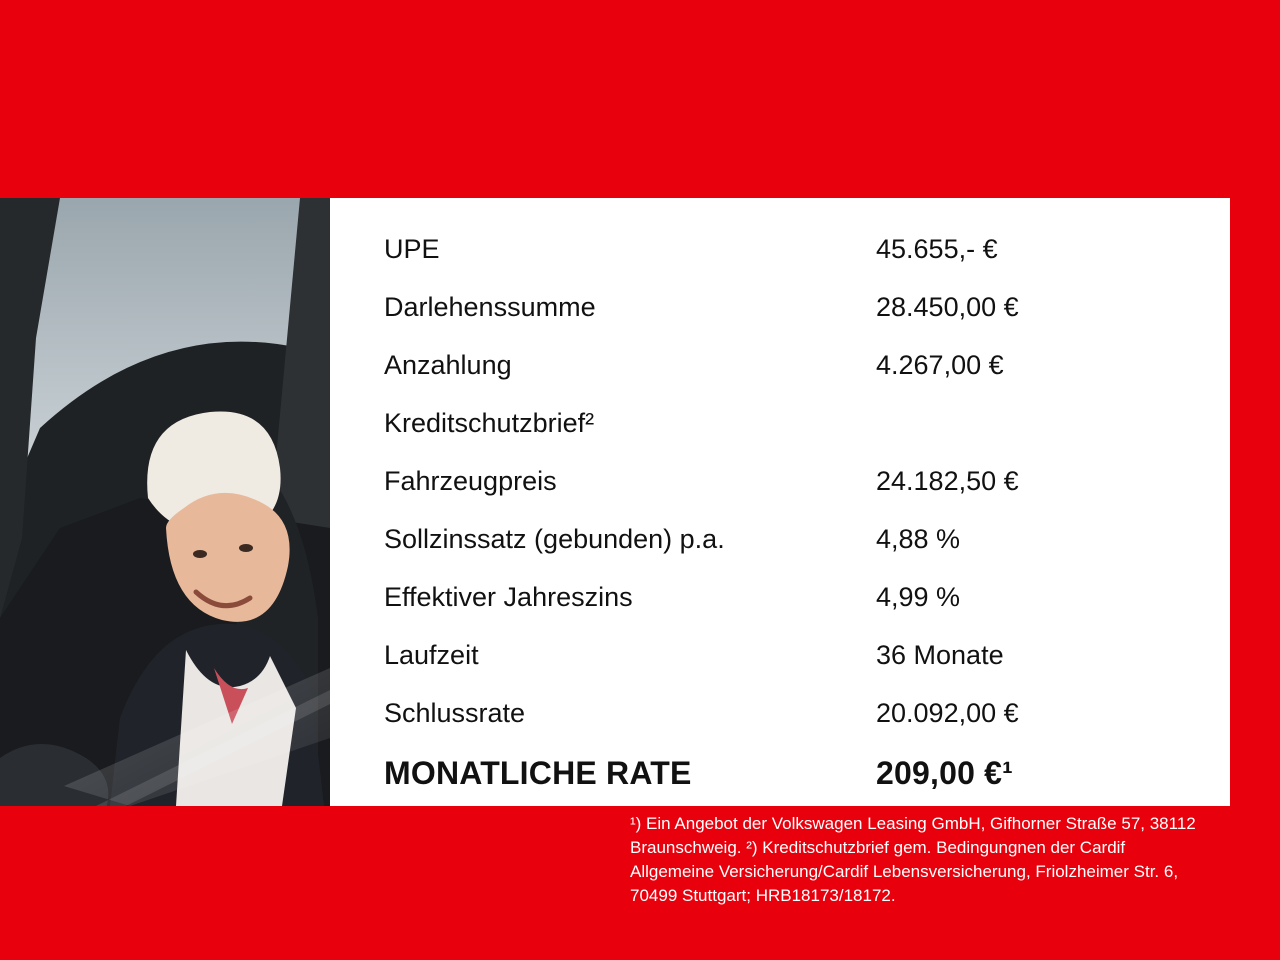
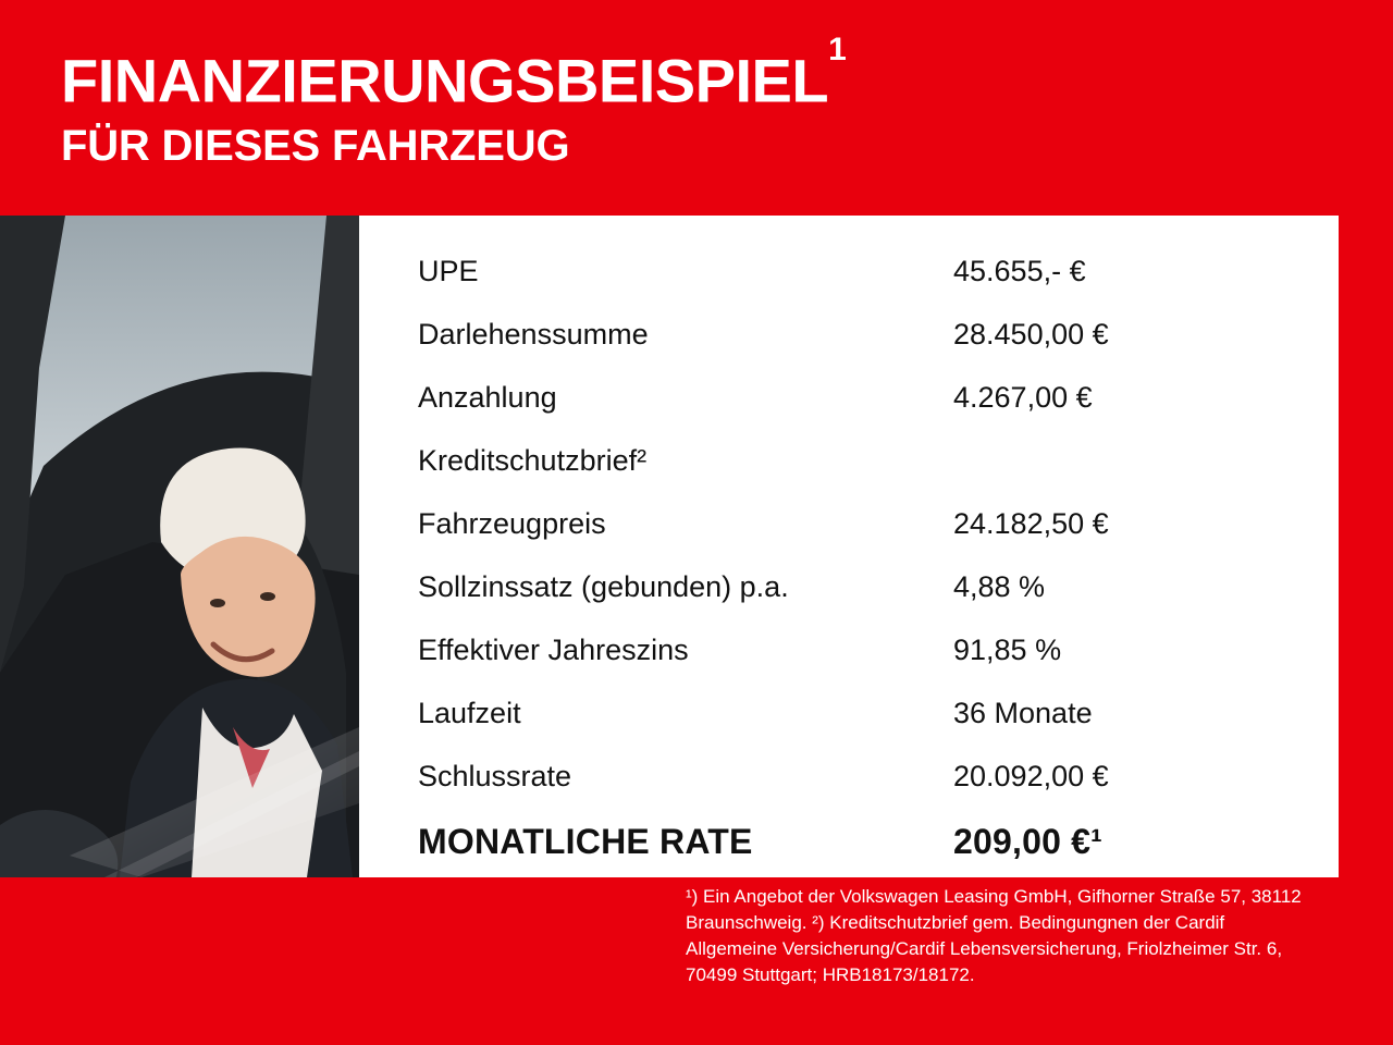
+ FINANZIERUNGSBEISPIEL1
+ FÜR DIESES FAHRZEUG
  UPE	45.655,- €
  Darlehenssumme	28.450,00 €
  Anzahlung	4.267,00 €
  Kreditschutzbrief²
  Fahrzeugpreis	24.182,50 €
  Sollzinssatz (gebunden) p.a.	4,88 %
- Effektiver Jahreszins	4,99 %
+ Effektiver Jahreszins	91,85 %
  Laufzeit	36 Monate
  Schlussrate	20.092,00 €
  MONATLICHE RATE	209,00 €¹
  ¹) Ein Angebot der Volkswagen Leasing GmbH, Gifhorner Straße 57, 38112 Braunschweig. ²) Kreditschutzbrief gem. Bedingungnen der Cardif Allgemeine Versicherung/Cardif Lebensversicherung, Friolzheimer Str. 6, 70499 Stuttgart; HRB18173/18172.
